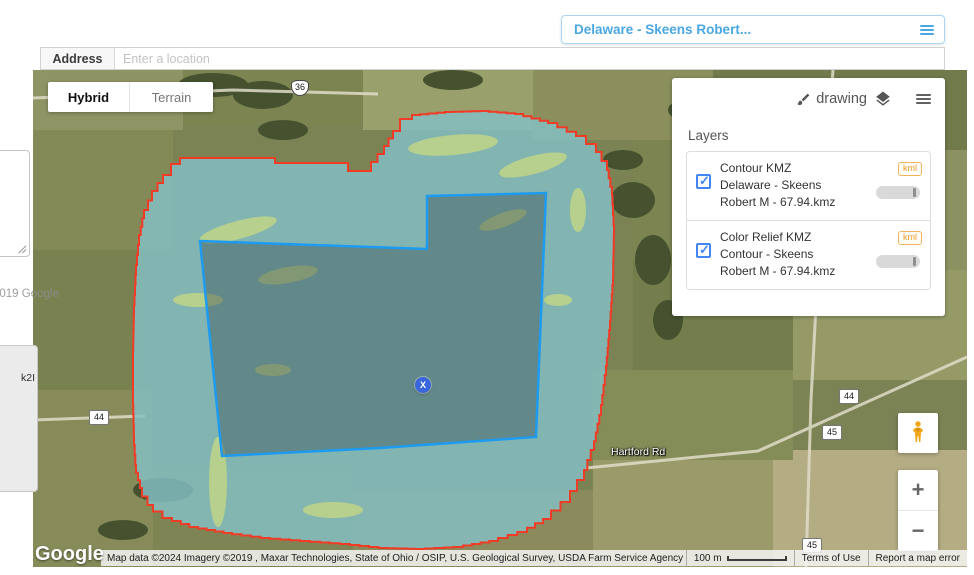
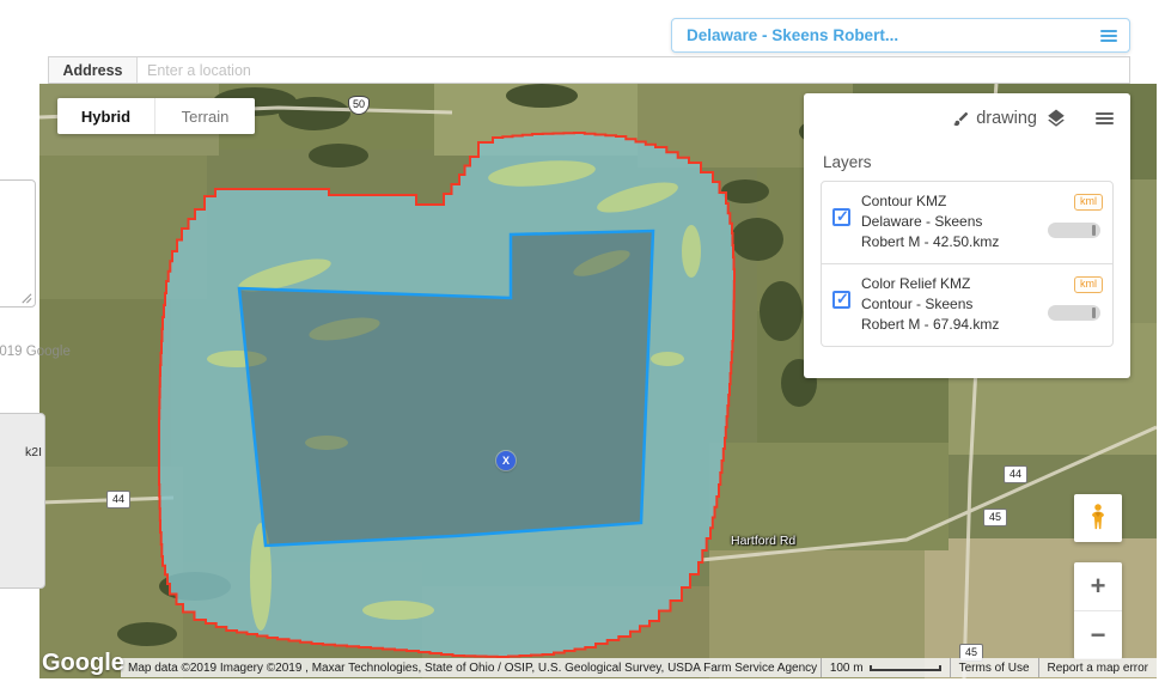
  Delaware - Skeens Robert...
  Address
  Enter a location
  Hybrid
  Terrain
- 36
+ 50
  44
  44
  45
  45
  Hartford Rd
  X
  drawing
  Layers
- Contour KMZ Delaware - Skeens Robert M - 67.94.kmz
+ Contour KMZ Delaware - Skeens Robert M - 42.50.kmz
  kml
  Color Relief KMZ Contour - Skeens Robert M - 67.94.kmz
  kml
  +
  −
  Google
- Map data ©2024 Imagery ©2019 , Maxar Technologies, State of Ohio / OSIP, U.S. Geological Survey, USDA Farm Service Agency
+ Map data ©2019 Imagery ©2019 , Maxar Technologies, State of Ohio / OSIP, U.S. Geological Survey, USDA Farm Service Agency
  100 m
  Terms of Use
  Report a map error
  k2I
  019 Google
